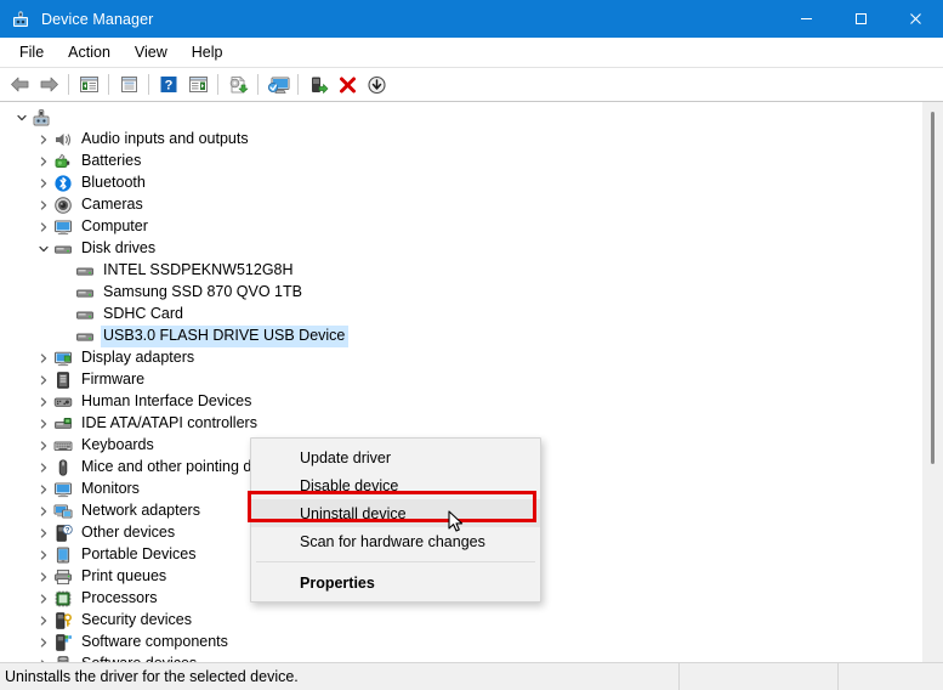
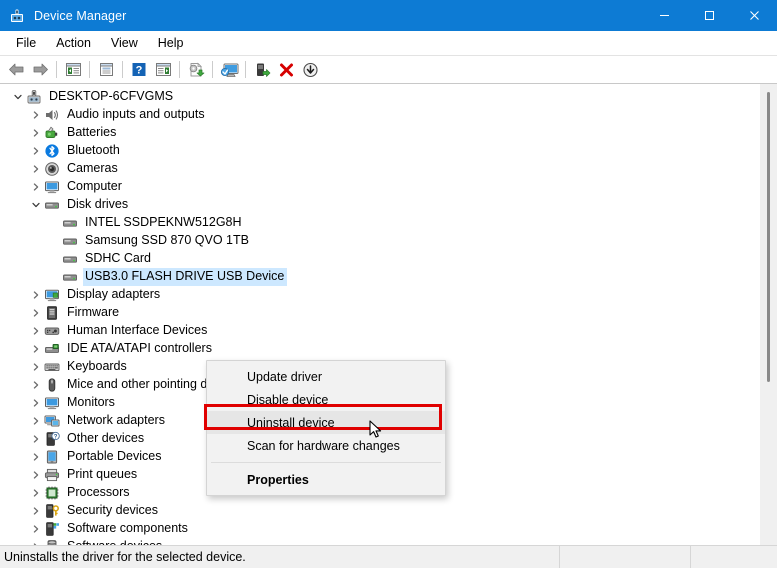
  Device Manager
  File
  Action
  View
  Help
  ?
+ DESKTOP-6CFVGMS
  Audio inputs and outputs
  Batteries
  Bluetooth
  Cameras
  Computer
  Disk drives
  INTEL SSDPEKNW512G8H
  Samsung SSD 870 QVO 1TB
  SDHC Card
  USB3.0 FLASH DRIVE USB Device
  Display adapters
  Firmware
  Human Interface Devices
  IDE ATA/ATAPI controllers
  Keyboards
  Mice and other pointing d
  Monitors
  Network adapters
  Other devices
  Portable Devices
  Print queues
  Processors
  Security devices
  Software components
  Update driver
  Disable device
  Uninstall device
  Scan for hardware changes
  Properties
  Uninstalls the driver for the selected device.
